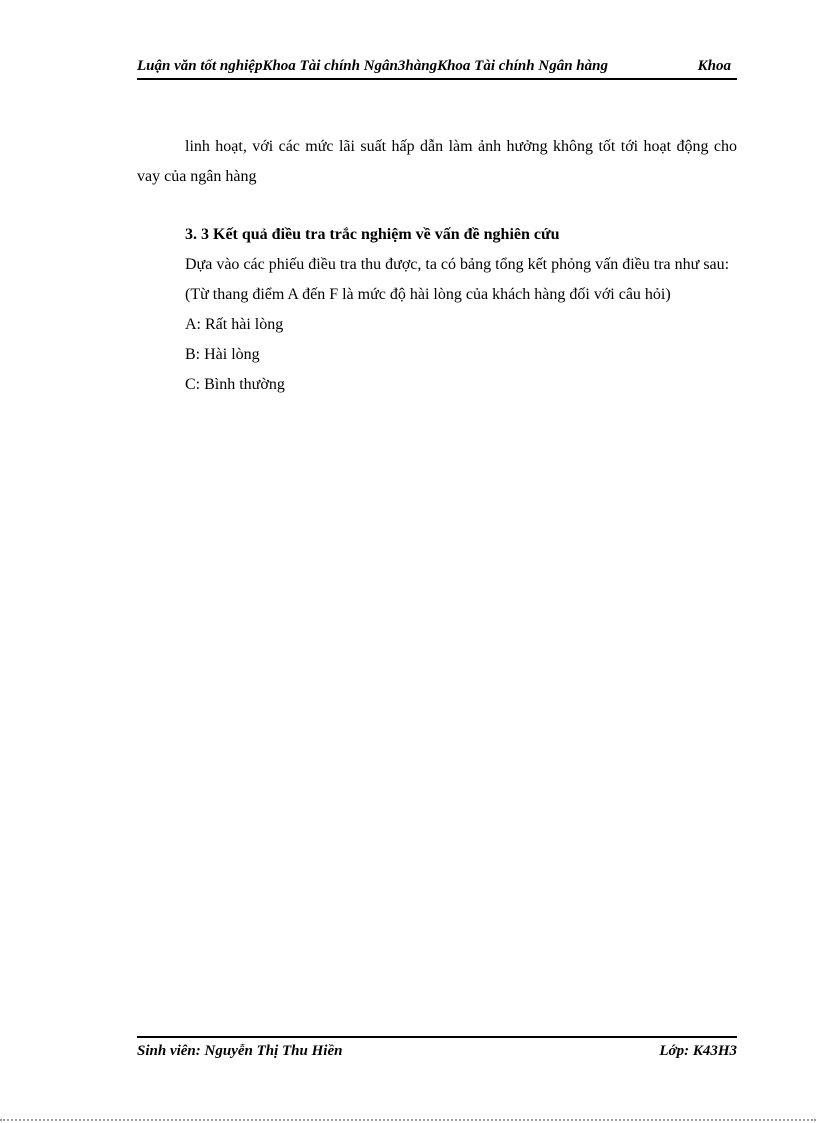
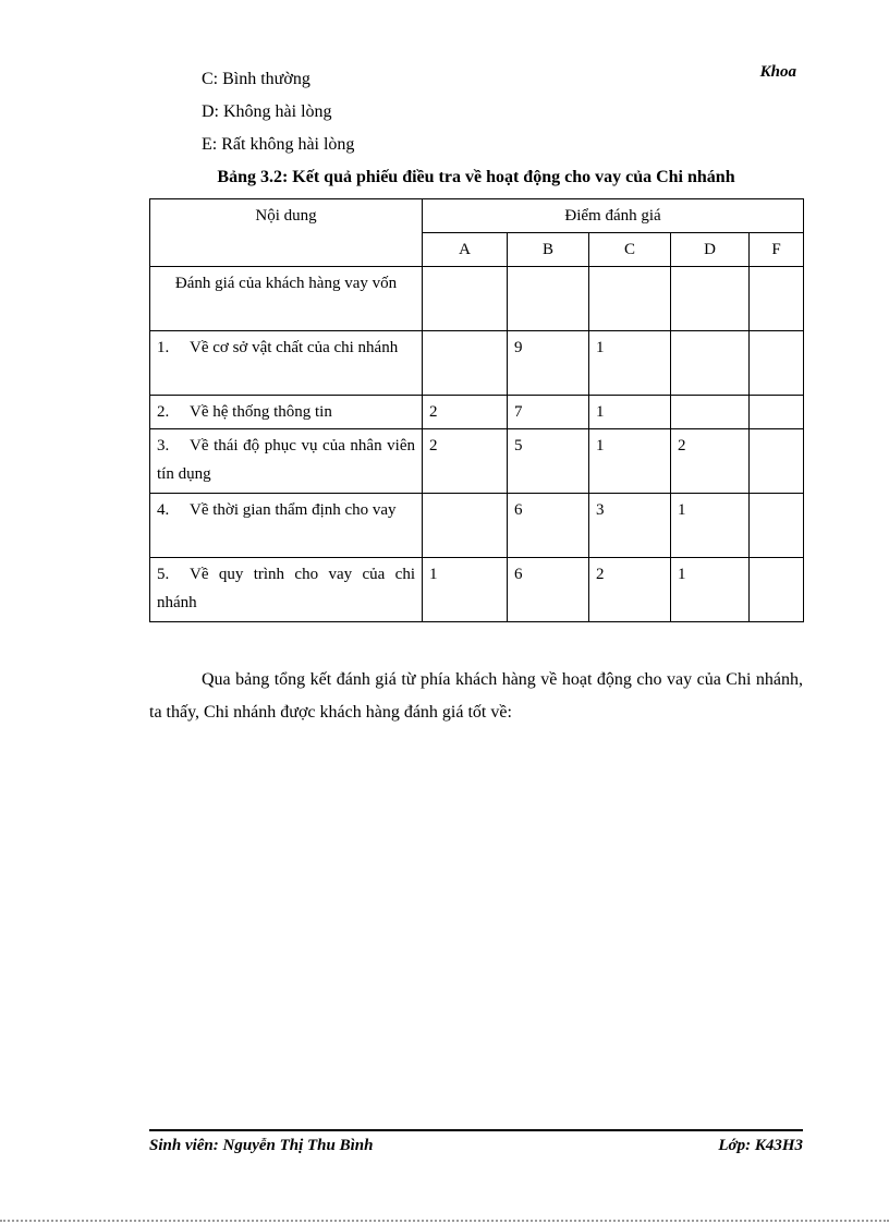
- Luận văn tốt nghiệpKhoa Tài chính Ngân3hàngKhoa Tài chính Ngân hàng
  Khoa
- linh hoạt, với các mức lãi suất hấp dẫn làm ảnh hưởng không tốt tới hoạt động cho vay của ngân hàng
- 3. 3 Kết quả điều tra trắc nghiệm về vấn đề nghiên cứu
- Dựa vào các phiếu điều tra thu được, ta có bảng tổng kết phỏng vấn điều tra như sau:
- (Từ thang điểm A đến F là mức độ hài lòng của khách hàng đối với câu hỏi)
- A: Rất hài lòng
- B: Hài lòng
  C: Bình thường
+ D: Không hài lòng
+ E: Rất không hài lòng
+ Bảng 3.2: Kết quả phiếu điều tra về hoạt động cho vay của Chi nhánh
+ Nội dung	Điểm đánh giá
+ A	B	C	D	F
+ Đánh giá của khách hàng vay vốn
+ 1. Về cơ sở vật chất của chi nhánh		9	1
+ 2. Về hệ thống thông tin	2	7	1
+ 3. Về thái độ phục vụ của nhân viên tín dụng	2	5	1	2
+ 4. Về thời gian thẩm định cho vay		6	3	1
+ 5. Về quy trình cho vay của chi nhánh	1	6	2	1
+ Qua bảng tổng kết đánh giá từ phía khách hàng về hoạt động cho vay của Chi nhánh, ta thấy, Chi nhánh được khách hàng đánh giá tốt về:
- Sinh viên: Nguyễn Thị Thu Hiền
+ Sinh viên: Nguyễn Thị Thu Bình
  Lớp: K43H3
